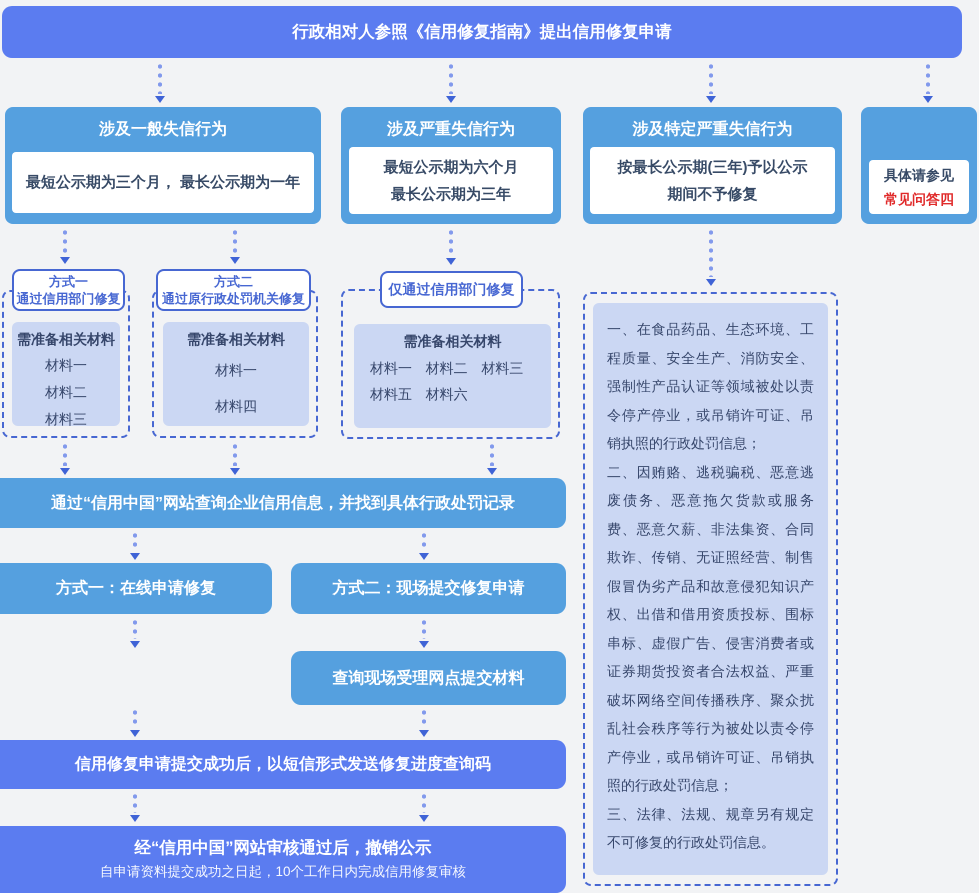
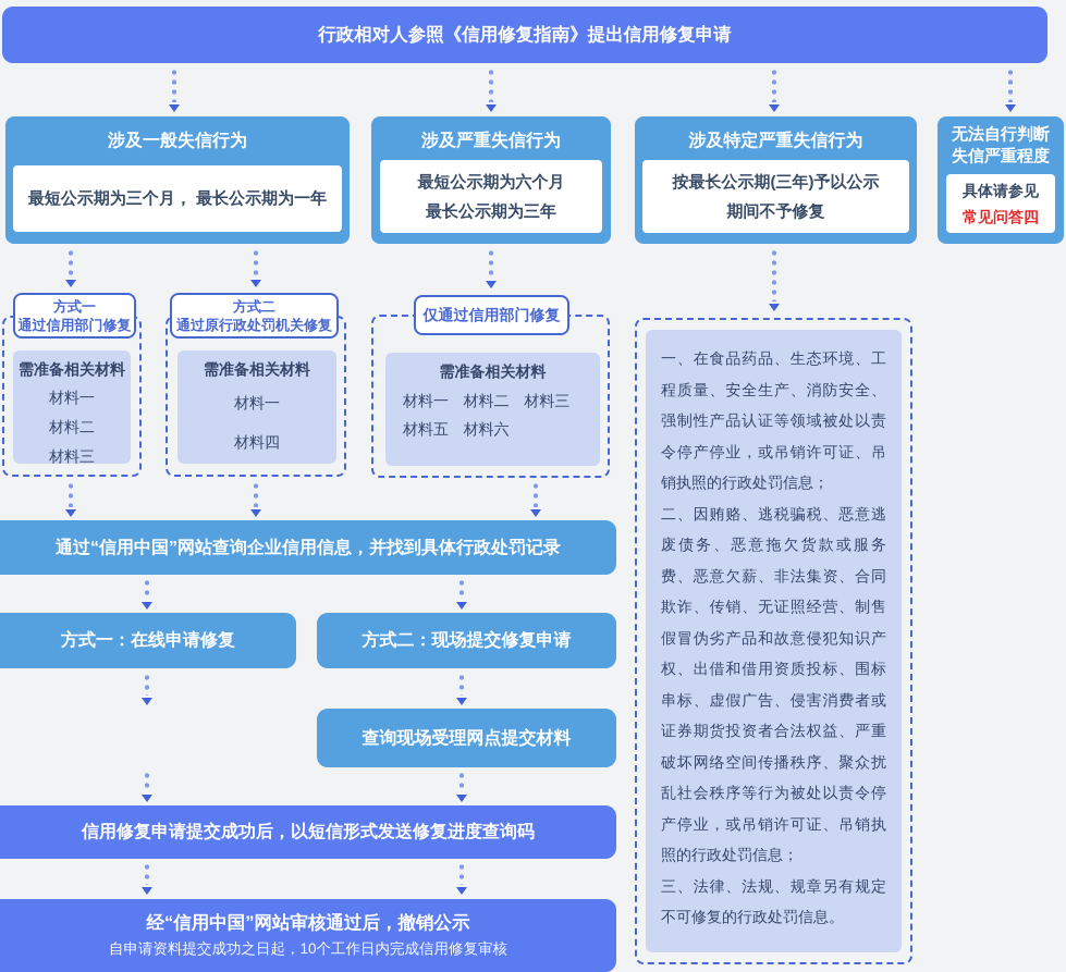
  行政相对人参照《信用修复指南》提出信用修复申请
  涉及一般失信行为
  最短公示期为三个月， 最长公示期为一年
  涉及严重失信行为
  最短公示期为六个月
  最长公示期为三年
  涉及特定严重失信行为
  按最长公示期(三年)予以公示
  期间不予修复
+ 无法自行判断
+ 失信严重程度
  具体请参见
  常见问答四
  方式一
  通过信用部门修复
  方式二
  通过原行政处罚机关修复
  仅通过信用部门修复
  需准备相关材料
  材料一
  材料二
  材料三
  需准备相关材料
  材料一
  材料四
  需准备相关材料
  材料一
  材料二
  材料三
  材料五
  材料六
  一、在食品药品、生态环境、工程质量、安全生产、消防安全、强制性产品认证等领域被处以责令停产停业，或吊销许可证、吊销执照的行政处罚信息；
  二、因贿赂、逃税骗税、恶意逃废债务、恶意拖欠货款或服务费、恶意欠薪、非法集资、合同欺诈、传销、无证照经营、制售假冒伪劣产品和故意侵犯知识产权、出借和借用资质投标、围标串标、虚假广告、侵害消费者或证券期货投资者合法权益、严重破坏网络空间传播秩序、聚众扰乱社会秩序等行为被处以责令停产停业，或吊销许可证、吊销执照的行政处罚信息；
  三、法律、法规、规章另有规定不可修复的行政处罚信息。
  通过“信用中国”网站查询企业信用信息，并找到具体行政处罚记录
  方式一：在线申请修复
  方式二：现场提交修复申请
  查询现场受理网点提交材料
  信用修复申请提交成功后，以短信形式发送修复进度查询码
  经“信用中国”网站审核通过后，撤销公示
  自申请资料提交成功之日起，10个工作日内完成信用修复审核
